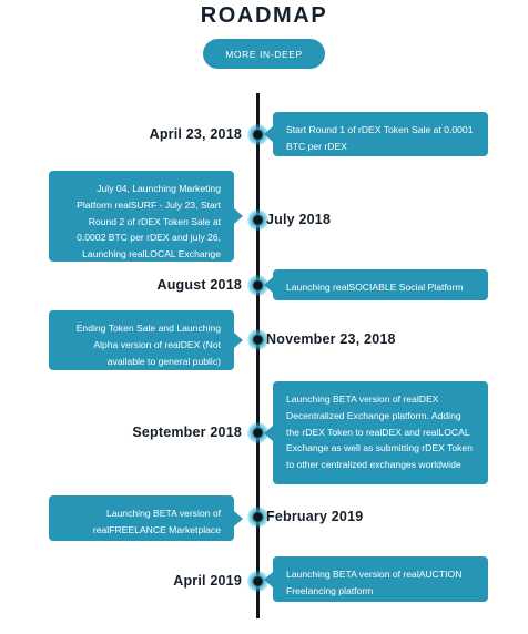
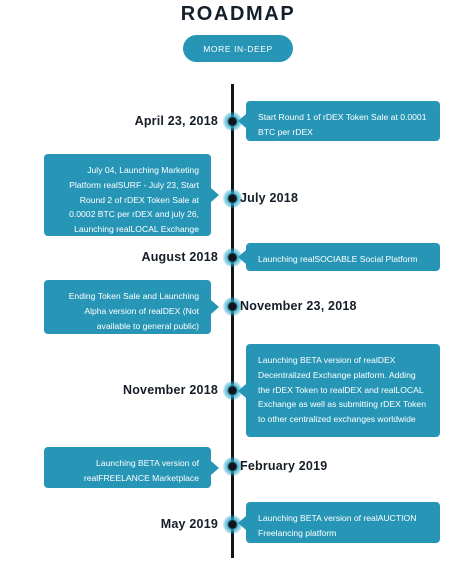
  ROADMAP
  MORE IN-DEEP
  April 23, 2018
  Start Round 1 of rDEX Token Sale at 0.0001 BTC per rDEX
  July 2018
  July 04, Launching Marketing Platform realSURF - July 23, Start Round 2 of rDEX Token Sale at 0.0002 BTC per rDEX and july 26, Launching realLOCAL Exchange
  August 2018
  Launching realSOCIABLE Social Platform
  November 23, 2018
  Ending Token Sale and Launching Alpha version of realDEX (Not available to general public)
- September 2018
+ November 2018
  Launching BETA version of realDEX Decentralized Exchange platform. Adding the rDEX Token to realDEX and realLOCAL Exchange as well as submitting rDEX Token to other centralized exchanges worldwide
  February 2019
  Launching BETA version of realFREELANCE Marketplace platform
- April 2019
+ May 2019
  Launching BETA version of realAUCTION Freelancing platform
